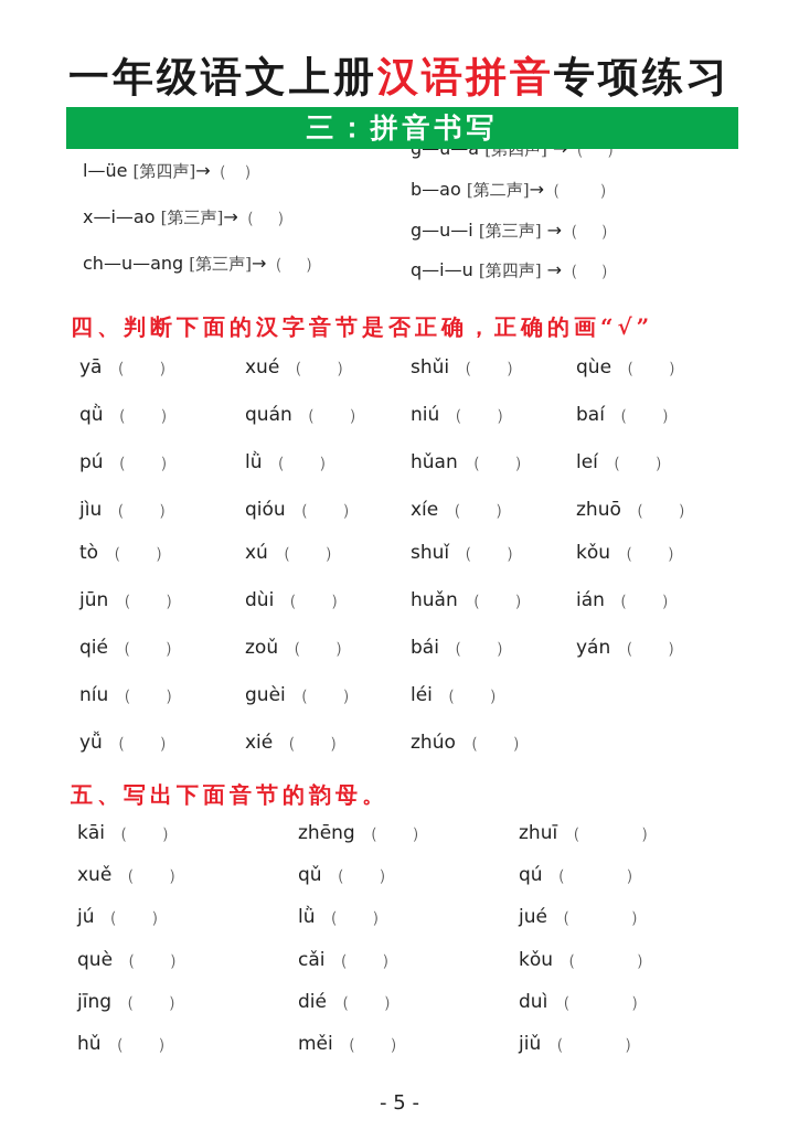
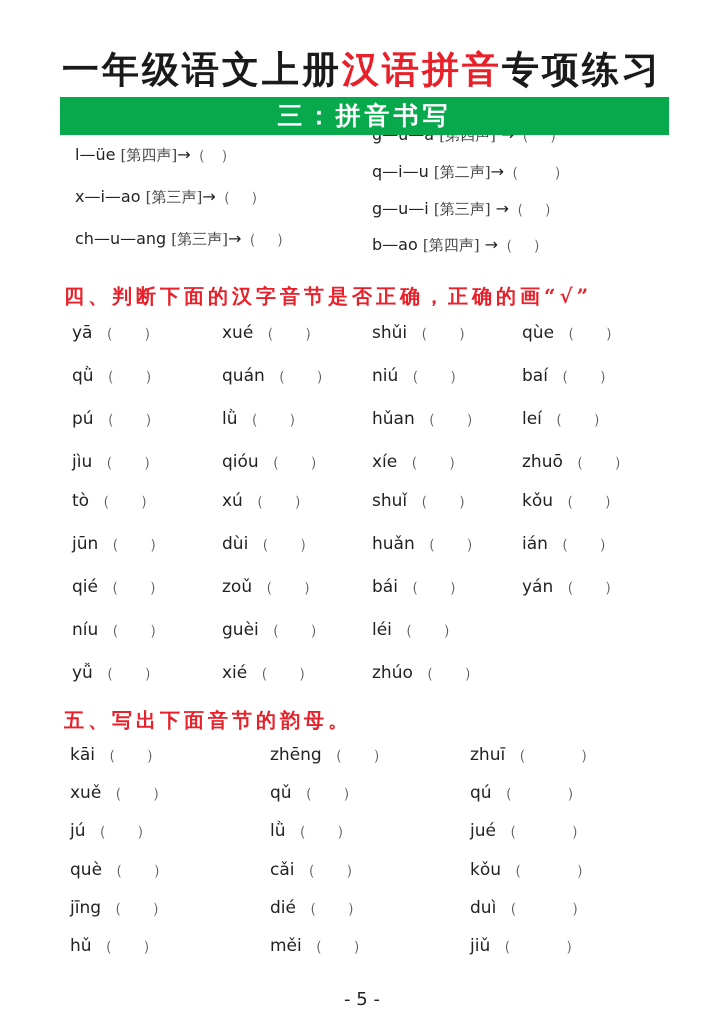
  一年级语文上册汉语拼音专项练习
  三：拼音书写
  l—üe [第四声]→（ ）
  x—i—ao [第三声]→（ ）
  ch—u—ang [第三声]→（ ）
- b—ao [第二声]→（ ）
+ q—i—u [第二声]→（ ）
  g—u—i [第三声] →（ ）
- q—i—u [第四声] →（ ）
+ b—ao [第四声] →（ ）
  四、判断下面的汉字音节是否正确，正确的画“√”
  yā （ ）
  xué （ ）
  shǔi （ ）
  qùe （ ）
  qǜ （ ）
  quán （ ）
  niú （ ）
  baí （ ）
  pú （ ）
  lǜ （ ）
  hǔan （ ）
  leí （ ）
  jìu （ ）
  qióu （ ）
  xíe （ ）
  zhuō （ ）
  tò （ ）
  xú （ ）
  shuǐ （ ）
  kǒu （ ）
  jūn （ ）
  dùi （ ）
  huǎn （ ）
  ián （ ）
  qié （ ）
  zoǔ （ ）
  bái （ ）
  yán （ ）
  níu （ ）
  guèi （ ）
  léi （ ）
  yǚ （ ）
  xié （ ）
  zhúo （ ）
  五、写出下面音节的韵母。
  kāi （ ）
  zhēng （ ）
  zhuī （ ）
  xuě （ ）
  qǔ （ ）
  qú （ ）
  jú （ ）
  lǜ （ ）
  jué （ ）
  què （ ）
  cǎi （ ）
  kǒu （ ）
  jīng （ ）
  dié （ ）
  duì （ ）
  hǔ （ ）
  měi （ ）
  jiǔ （ ）
  - 5 -
